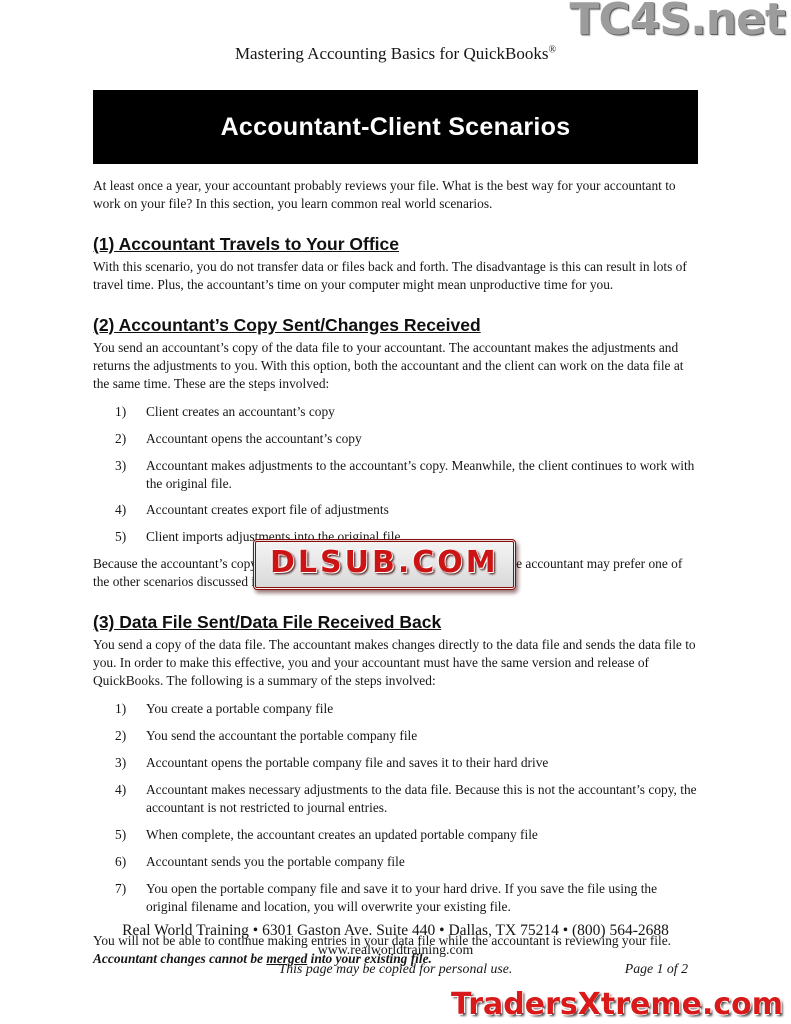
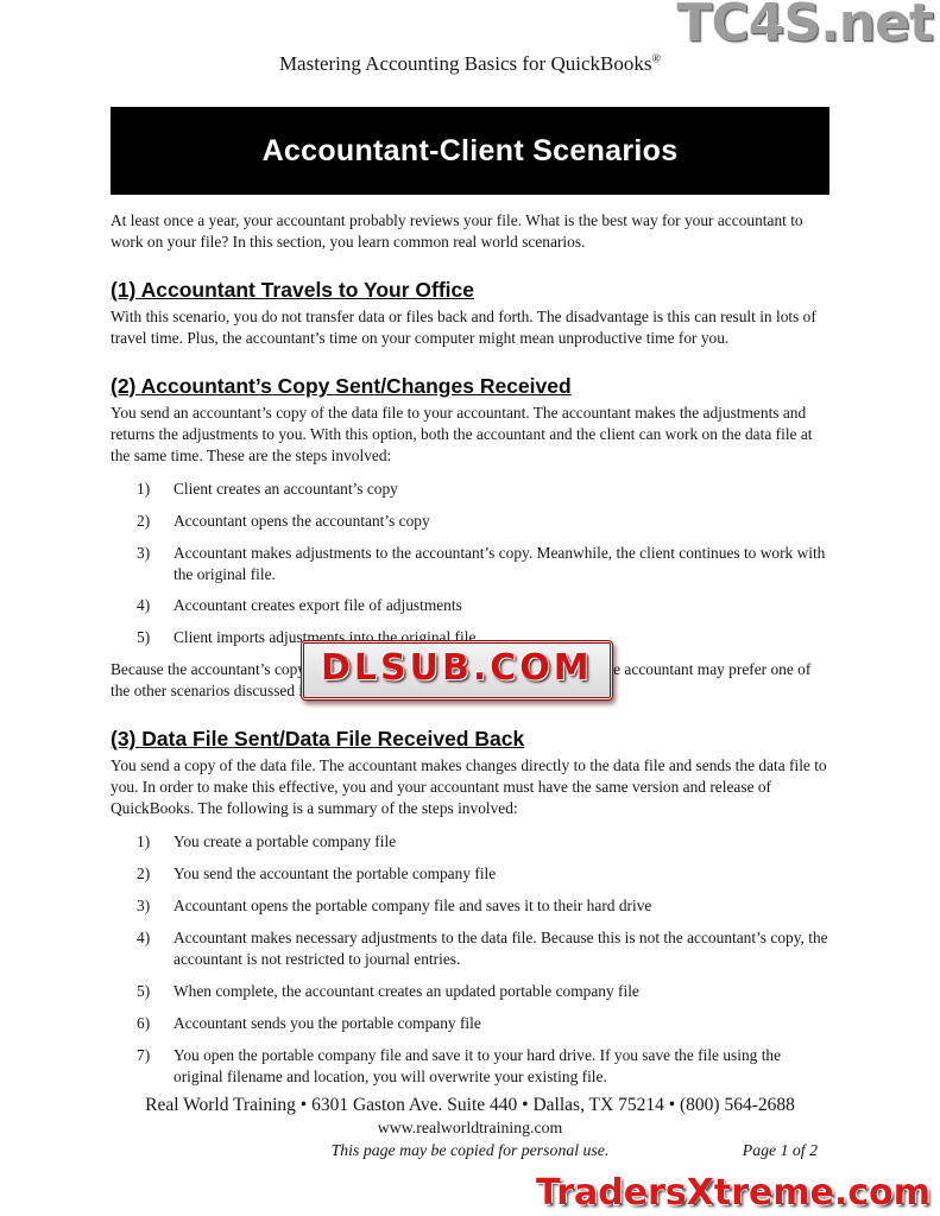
  TC4S.net
  Mastering Accounting Basics for QuickBooks®
  Accountant-Client Scenarios
  At least once a year, your accountant probably reviews your file. What is the best way for your accountant to work on your file? In this section, you learn common real world scenarios.
  (1) Accountant Travels to Your Office
  With this scenario, you do not transfer data or files back and forth. The disadvantage is this can result in lots of travel time. Plus, the accountant’s time on your computer might mean unproductive time for you.
  (2) Accountant’s Copy Sent/Changes Received
  You send an accountant’s copy of the data file to your accountant. The accountant makes the adjustments and returns the adjustments to you. With this option, both the accountant and the client can work on the data file at the same time. These are the steps involved:
  1)
  Client creates an accountant’s copy
  2)
  Accountant opens the accountant’s copy
  3)
  Accountant makes adjustments to the accountant’s copy. Meanwhile, the client continues to work with the original file.
  4)
  Accountant creates export file of adjustments
  5)
  Client imports adjustments into the original file
  DLSUB.COM
  (3) Data File Sent/Data File Received Back
  You send a copy of the data file. The accountant makes changes directly to the data file and sends the data file to you. In order to make this effective, you and your accountant must have the same version and release of QuickBooks. The following is a summary of the steps involved:
  1)
  You create a portable company file
  2)
  You send the accountant the portable company file
  3)
  Accountant opens the portable company file and saves it to their hard drive
  4)
  Accountant makes necessary adjustments to the data file. Because this is not the accountant’s copy, the accountant is not restricted to journal entries.
  5)
  When complete, the accountant creates an updated portable company file
  6)
  Accountant sends you the portable company file
  7)
  You open the portable company file and save it to your hard drive. If you save the file using the original filename and location, you will overwrite your existing file.
- You will not be able to continue making entries in your data file while the accountant is reviewing your file.
- Accountant changes cannot be merged into your existing file.
  Real World Training • 6301 Gaston Ave. Suite 440 • Dallas, TX 75214 • (800) 564-2688
  www.realworldtraining.com
  This page may be copied for personal use.
  Page 1 of 2
  TradersXtreme.com
